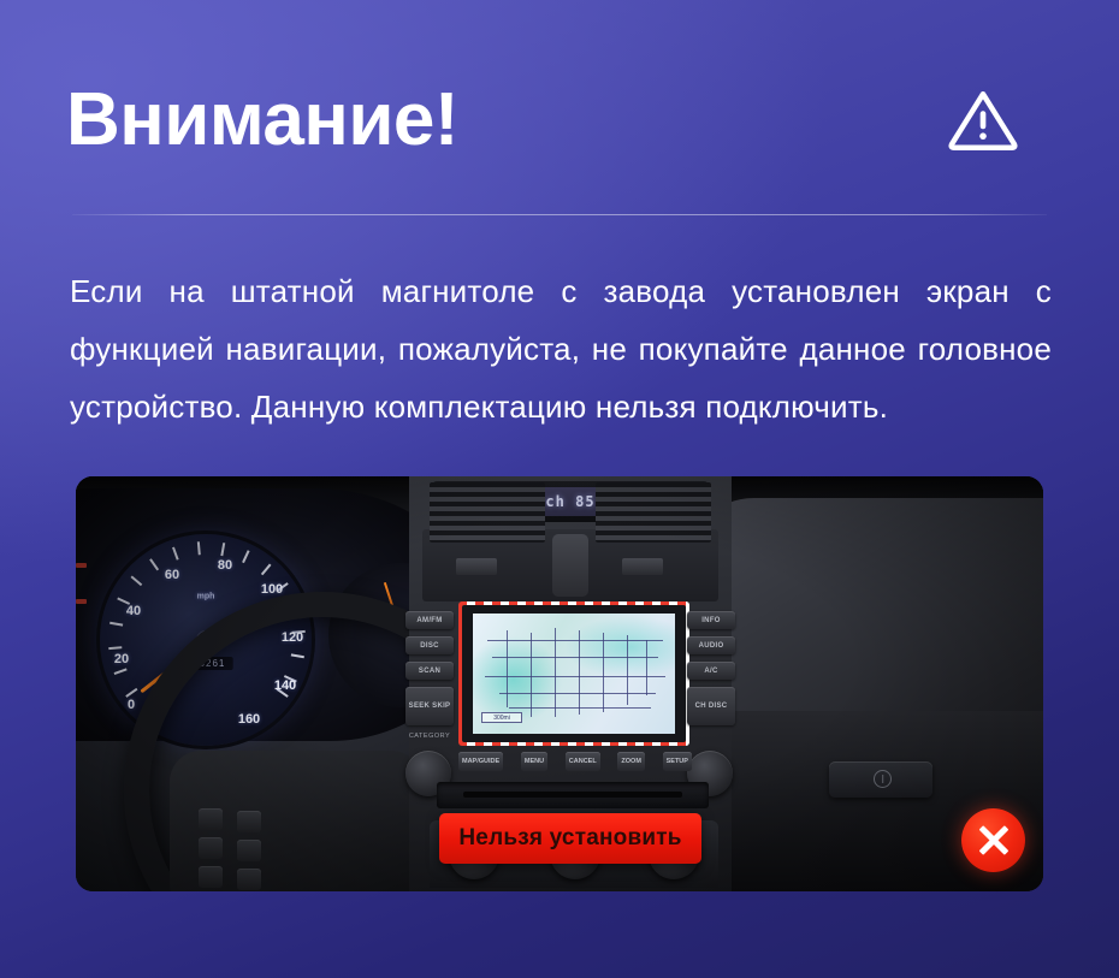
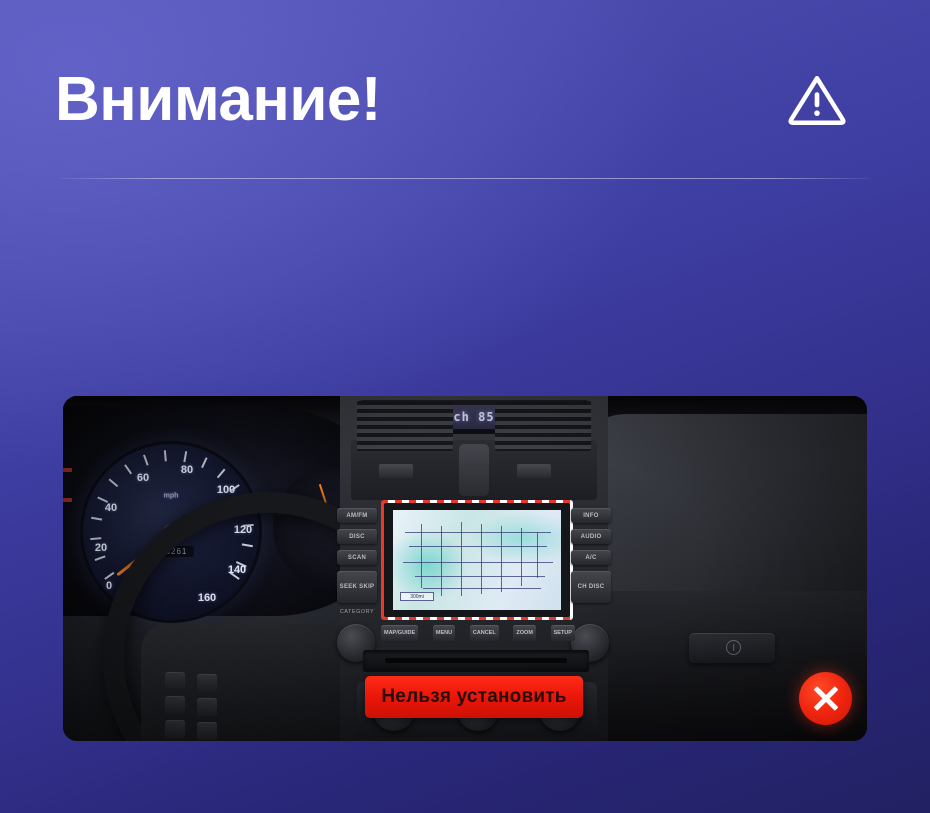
  Внимание!
- Если на штатной магнитоле с завода установлен экран с функцией навигации, пожалуйста, не покупайте данное головное устройство. Данную комплектацию нельзя подключить.
  Нельзя установить
